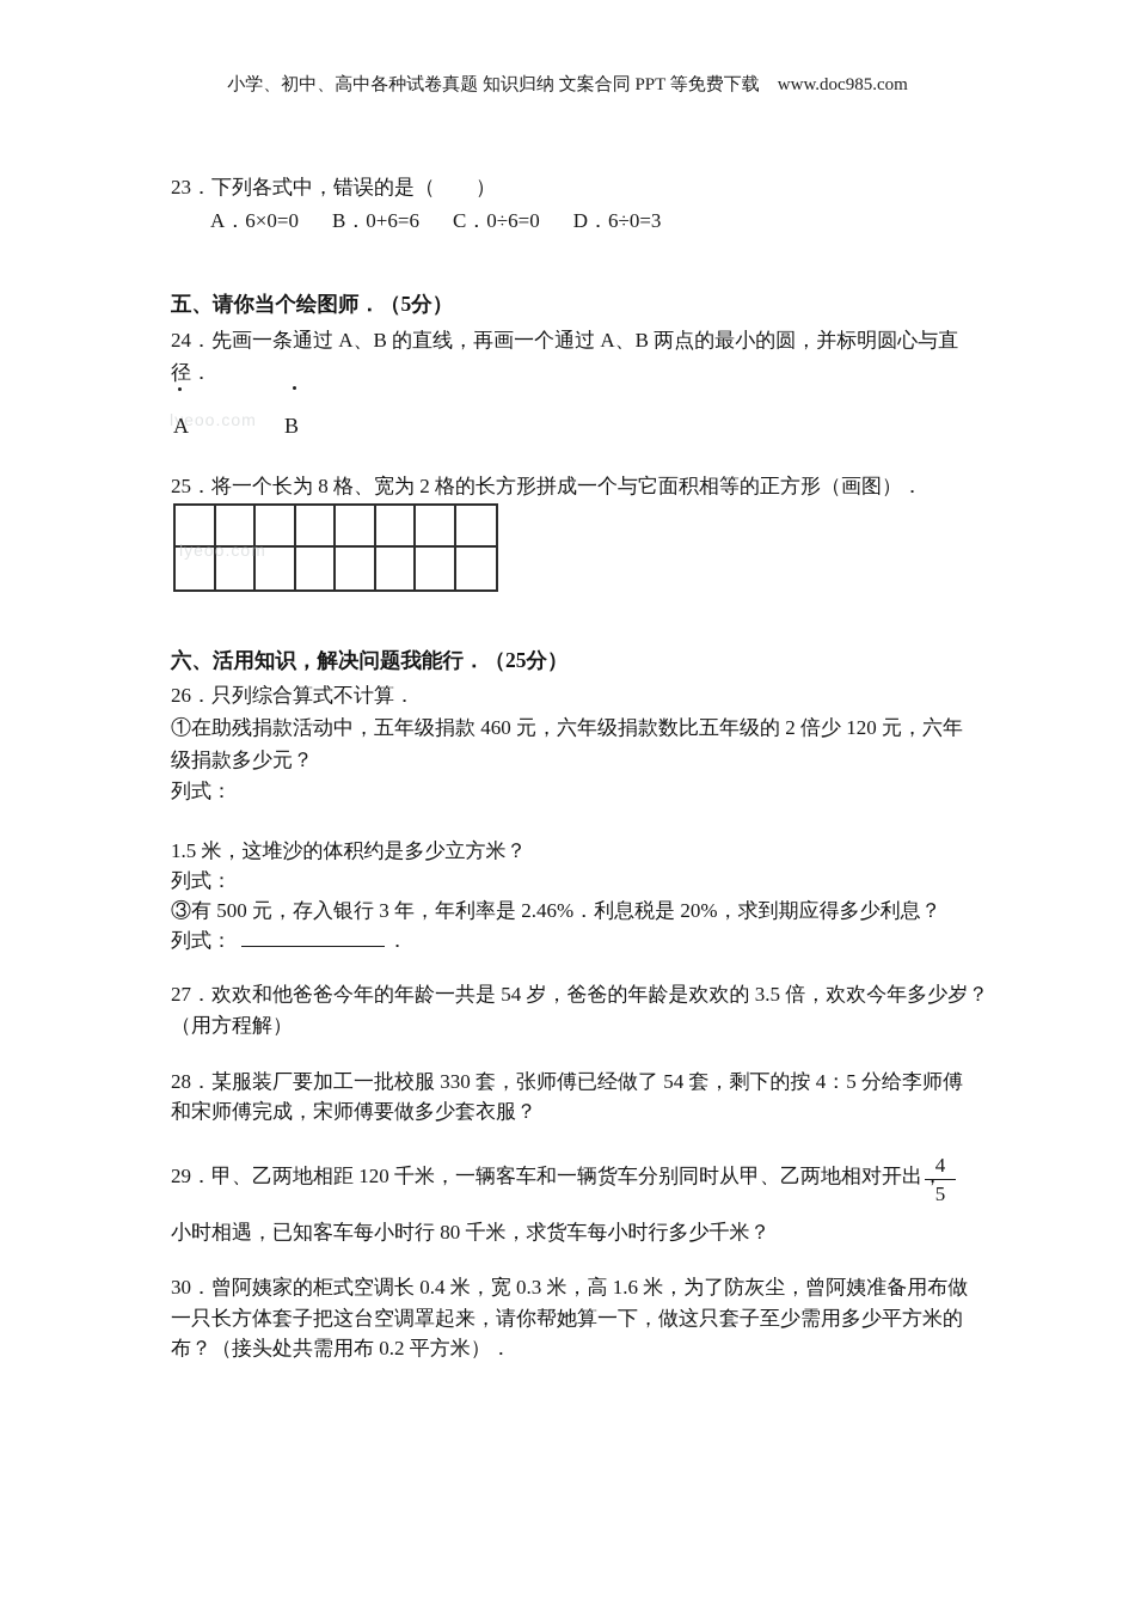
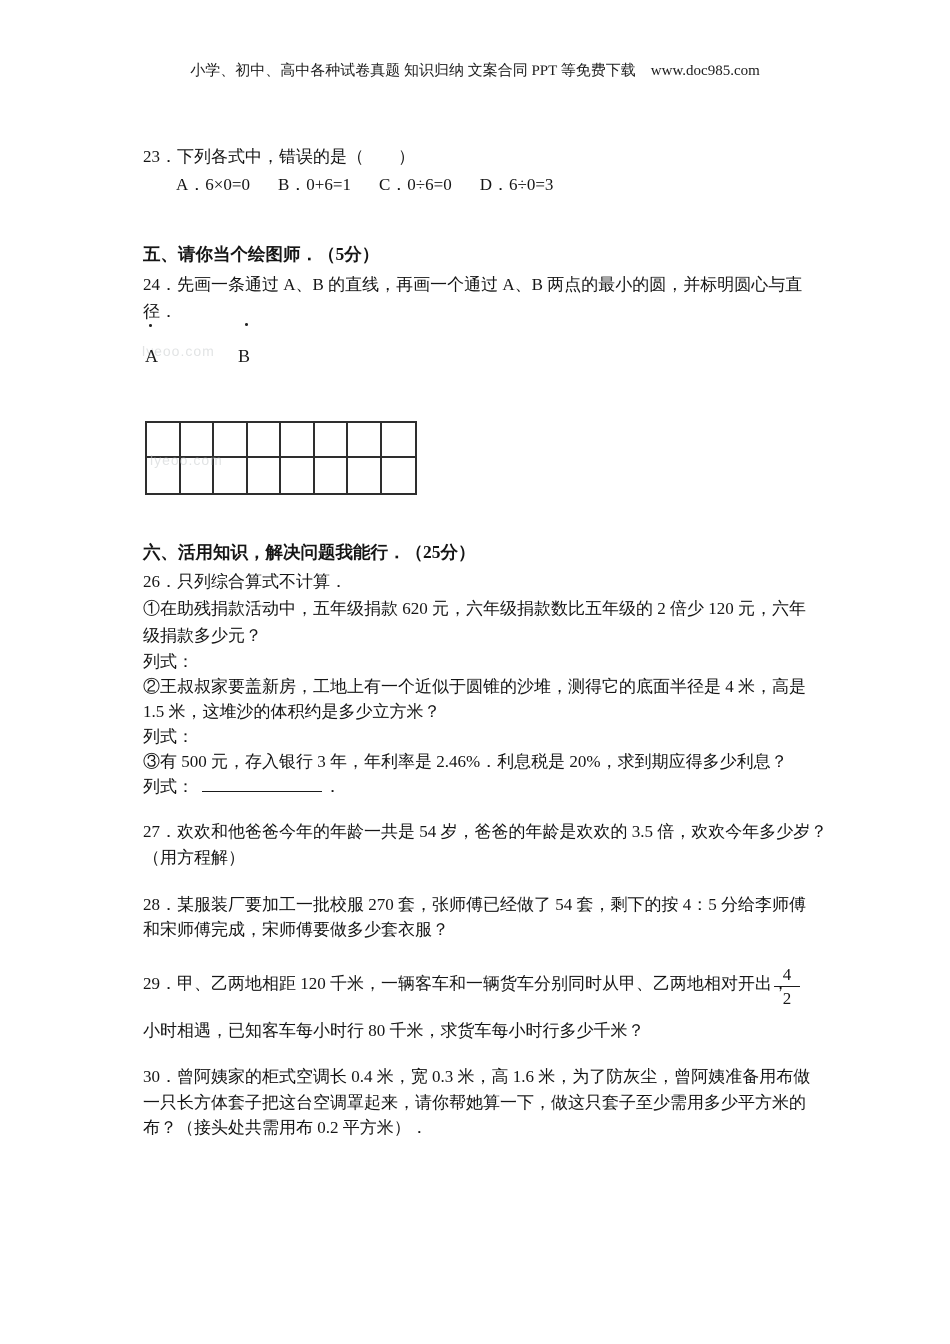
  小学、初中、高中各种试卷真题 知识归纳 文案合同 PPT 等免费下载 www.doc985.com
  23．下列各式中，错误的是（ ）
  A．6×0=0
- B．0+6=6
+ B．0+6=1
  C．0÷6=0
  D．6÷0=3
  五、请你当个绘图师．（5分）
  24．先画一条通过 A、B 的直线，再画一个通过 A、B 两点的最小的圆，并标明圆心与直
  径．
  lyeoo.com
  A
  B
- 25．将一个长为 8 格、宽为 2 格的长方形拼成一个与它面积相等的正方形（画图）．
  lyeoo.com
  六、活用知识，解决问题我能行．（25分）
  26．只列综合算式不计算．
- ①在助残捐款活动中，五年级捐款 460 元，六年级捐款数比五年级的 2 倍少 120 元，六年
+ ①在助残捐款活动中，五年级捐款 620 元，六年级捐款数比五年级的 2 倍少 120 元，六年
  级捐款多少元？
  列式：
+ ②王叔叔家要盖新房，工地上有一个近似于圆锥的沙堆，测得它的底面半径是 4 米，高是
  1.5 米，这堆沙的体积约是多少立方米？
  列式：
  ③有 500 元，存入银行 3 年，年利率是 2.46%．利息税是 20%，求到期应得多少利息？
  列式： ．
  27．欢欢和他爸爸今年的年龄一共是 54 岁，爸爸的年龄是欢欢的 3.5 倍，欢欢今年多少岁？
  （用方程解）
- 28．某服装厂要加工一批校服 330 套，张师傅已经做了 54 套，剩下的按 4：5 分给李师傅
+ 28．某服装厂要加工一批校服 270 套，张师傅已经做了 54 套，剩下的按 4：5 分给李师傅
  和宋师傅完成，宋师傅要做多少套衣服？
  29．甲、乙两地相距 120 千米，一辆客车和一辆货车分别同时从甲、乙两地相对开出，
  4
- 5
+ 2
  小时相遇，已知客车每小时行 80 千米，求货车每小时行多少千米？
  30．曾阿姨家的柜式空调长 0.4 米，宽 0.3 米，高 1.6 米，为了防灰尘，曾阿姨准备用布做
  一只长方体套子把这台空调罩起来，请你帮她算一下，做这只套子至少需用多少平方米的
  布？（接头处共需用布 0.2 平方米）．
